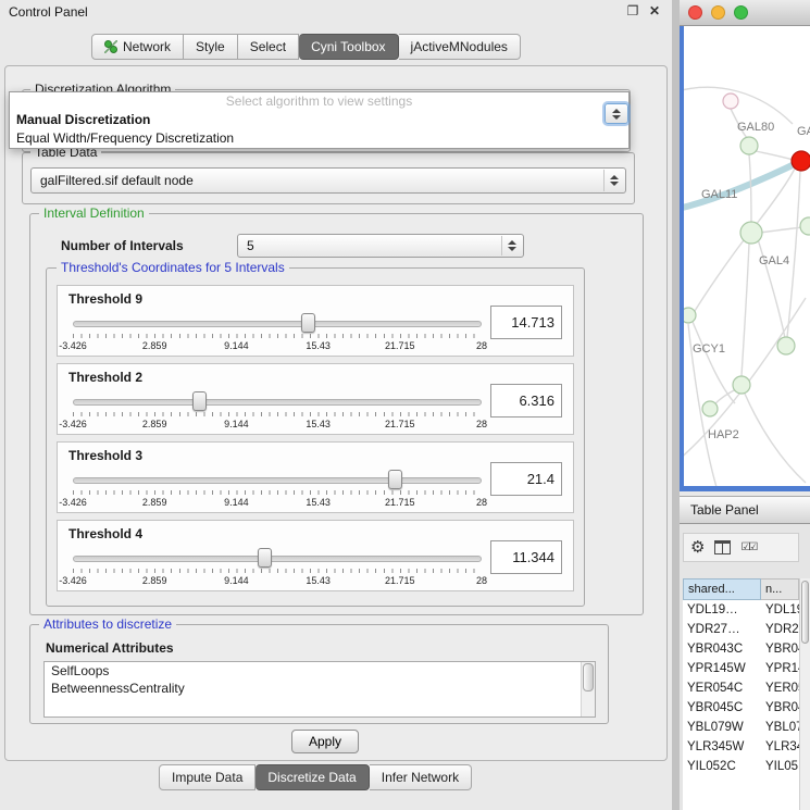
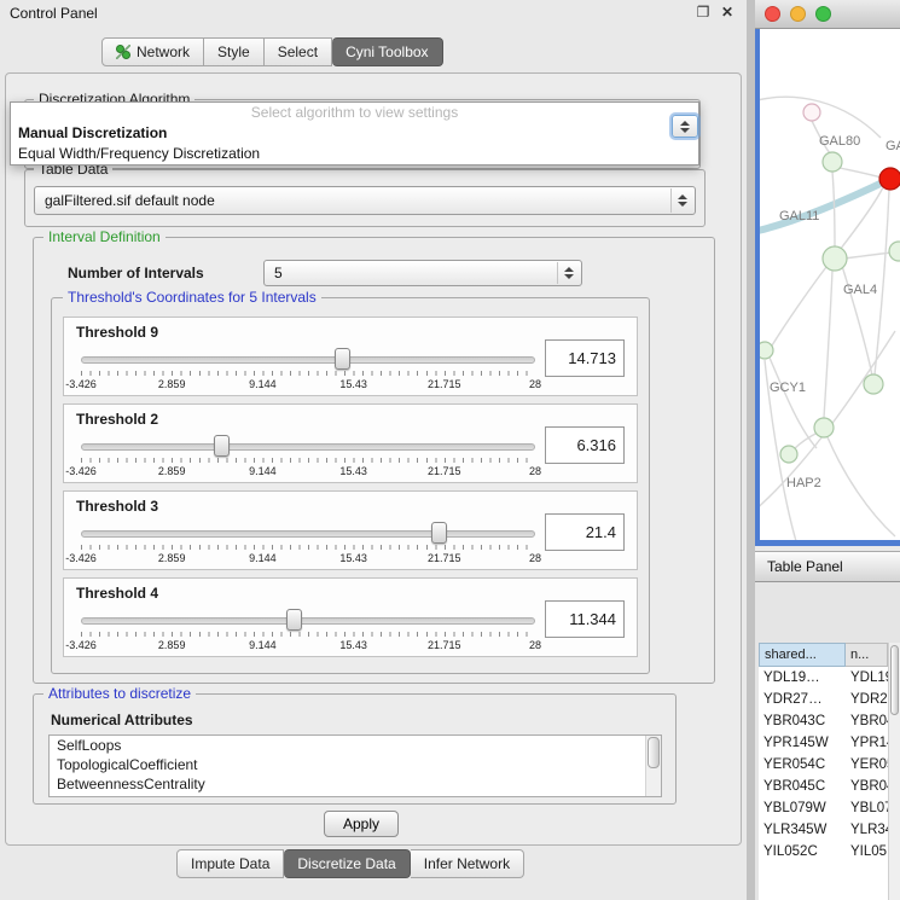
  Control Panel
  ❐
  ✕
  Network
  Style
  Select
  Cyni Toolbox
- jActiveMNodules
  Discretization Algorithm
  Select algorithm to view settings
  Manual Discretization
  Equal Width/Frequency Discretization
  Table Data
  galFiltered.sif default node
  Interval Definition
  Number of Intervals
  5
  Threshold's Coordinates for 5 Intervals
  Threshold 9
  -3.426
  2.859
  9.144
  15.43
  21.715
  28
  14.713
  Threshold 2
  -3.426
  2.859
  9.144
  15.43
  21.715
  28
  6.316
  Threshold 3
  -3.426
  2.859
  9.144
  15.43
  21.715
  28
  21.4
  Threshold 4
  -3.426
  2.859
  9.144
  15.43
  21.715
  28
  11.344
  Attributes to discretize
  Numerical Attributes
  SelfLoops
+ TopologicalCoefficient
  BetweennessCentrality
  Apply
  Impute Data
  Discretize Data
  Infer Network
  GAL80
  GAL11
  GAL4
  GCY1
  HAP2
  Table Panel
- ⚙
- ☑☑
  shared...
  n...
  YDL19…
  YDL1
  YDR27…
  YDR2
  YBR043C
  YBR0
  YPR145W
  YPR1
  YER054C
  YER0
  YBR045C
  YBR0
  YBL079W
  YBL0
  YLR345W
  YLR3
  YIL052C
  YIL05
